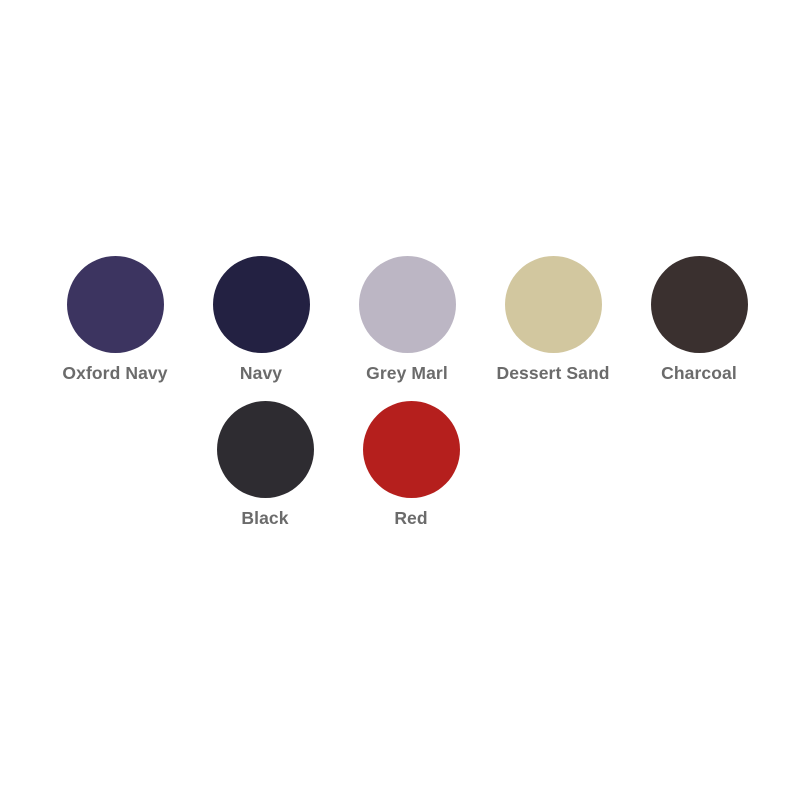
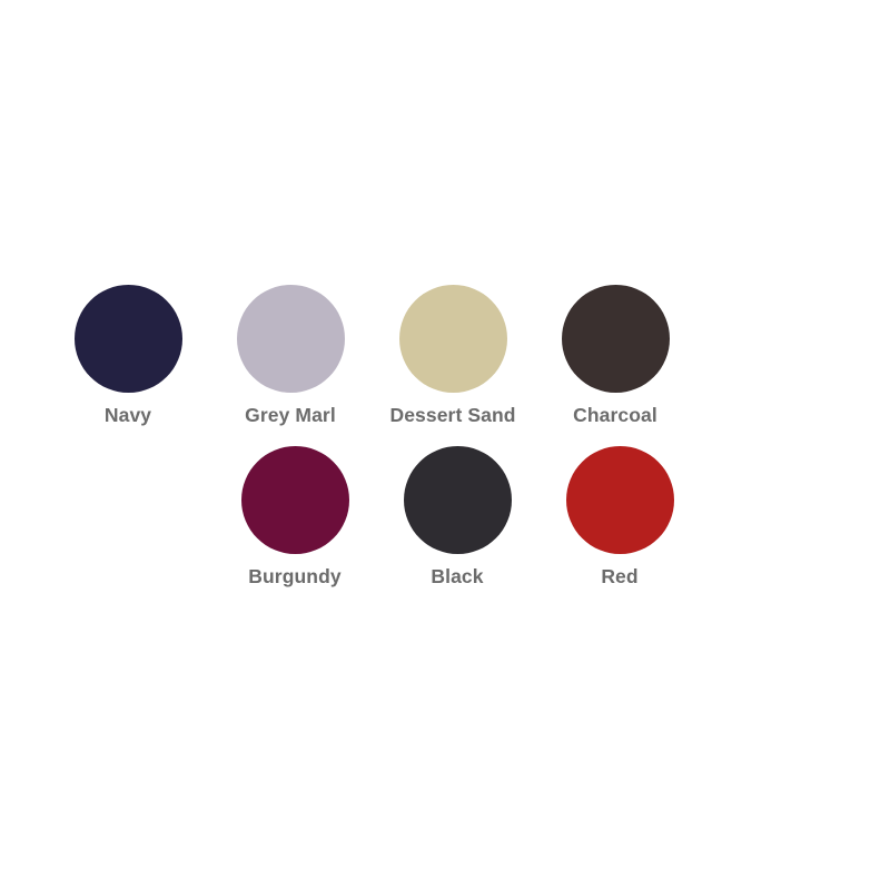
- Oxford Navy
  Navy
  Grey Marl
  Dessert Sand
  Charcoal
+ Burgundy
  Black
  Red
